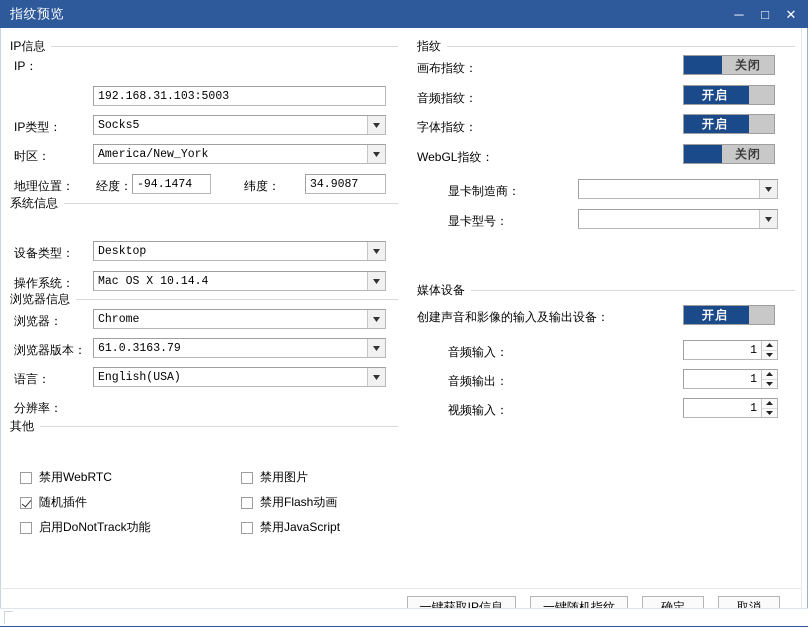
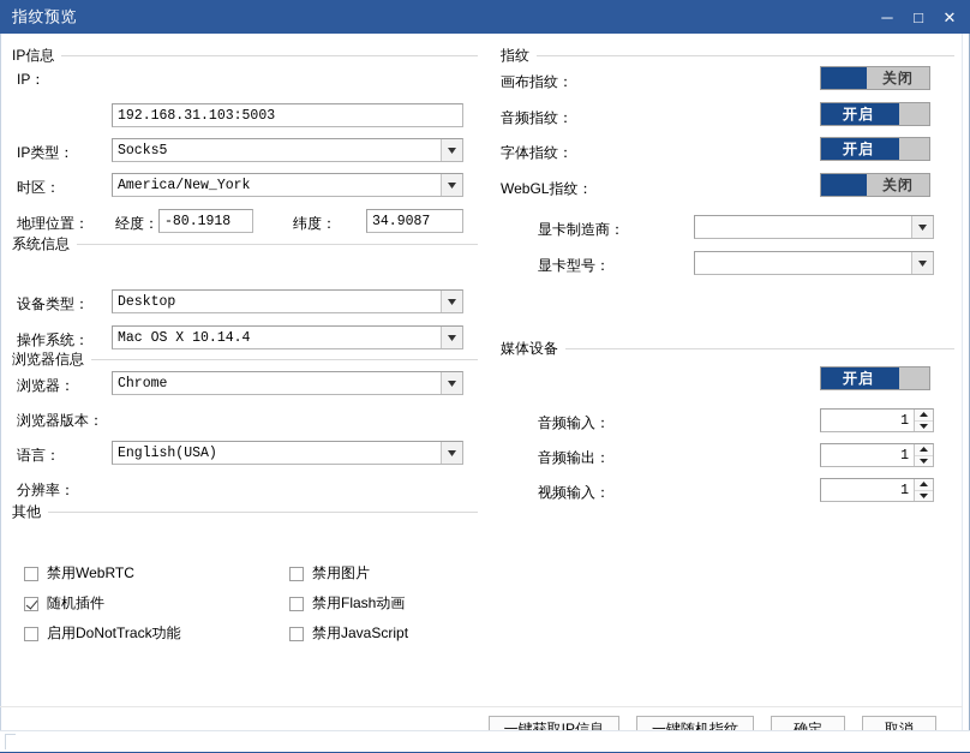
  指纹预览
  ─
  □
  ✕
  IP信息
  IP：
  192.168.31.103:5003
  IP类型：
  Socks5
  时区：
  America/New_York
  地理位置：
  经度：
- -94.1474
+ -80.1918
  纬度：
  34.9087
  系统信息
  设备类型：
  Desktop
  操作系统：
  Mac OS X 10.14.4
  浏览器信息
  浏览器：
  Chrome
  浏览器版本：
- 61.0.3163.79
  语言：
  English(USA)
  分辨率：
  其他
  禁用WebRTC
  随机插件
  启用DoNotTrack功能
  禁用图片
  禁用Flash动画
  禁用JavaScript
  指纹
  画布指纹：
  关闭
  音频指纹：
  开启
  字体指纹：
  开启
  WebGL指纹：
  关闭
  显卡制造商：
  显卡型号：
  媒体设备
- 创建声音和影像的输入及输出设备：
  开启
  音频输入：
  1
  音频输出：
  1
  视频输入：
  1
  一键获取IP信息
  一键随机指纹
  确定
  取消
